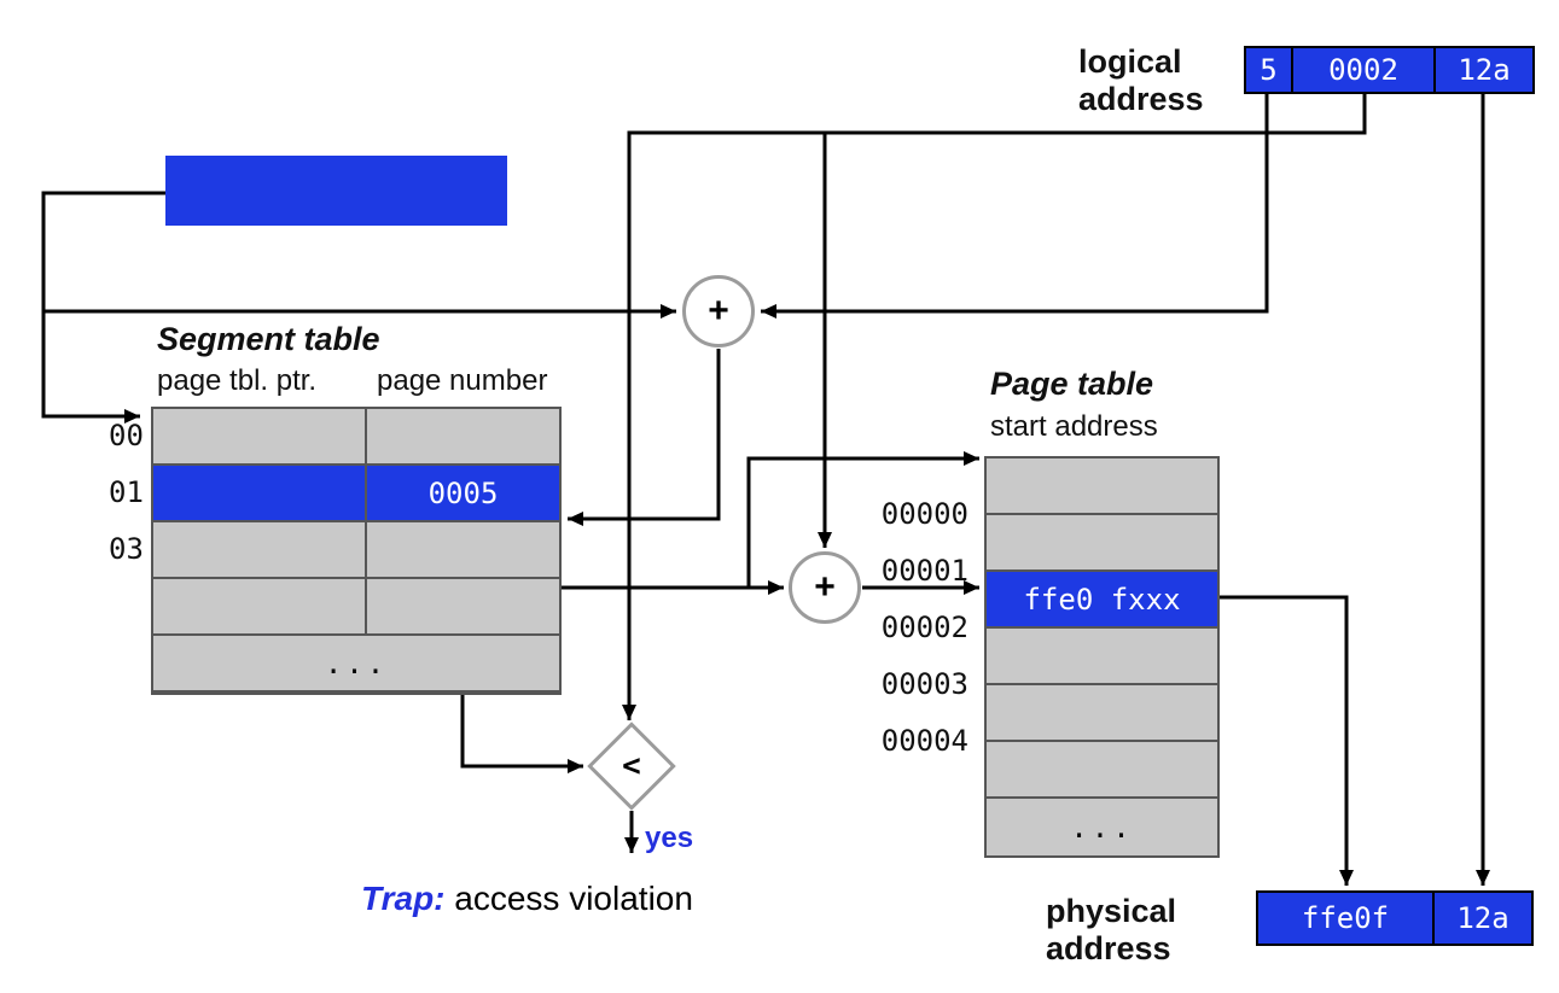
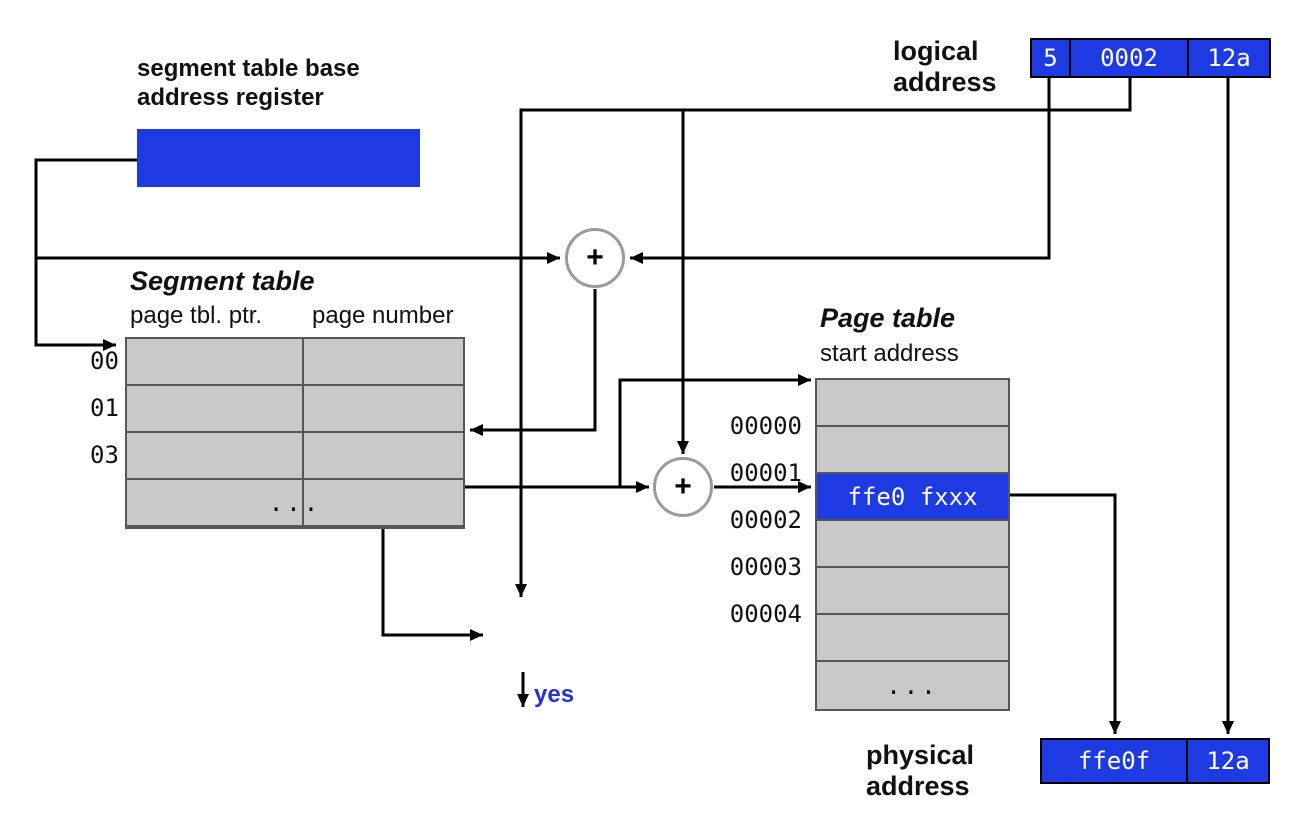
+ segment table base
+ address register
  logical
  address
  5
  0002
  12a
  +
  +
- <
  yes
- Trap: access violation
  Segment table
  page tbl. ptr.
  page number
  00
  01
  03
- 0005
  ...
  Page table
  start address
  00000
  00001
  00002
  00003
  00004
  ffe0 fxxx
  ...
  physical
  address
  ffe0f
  12a
